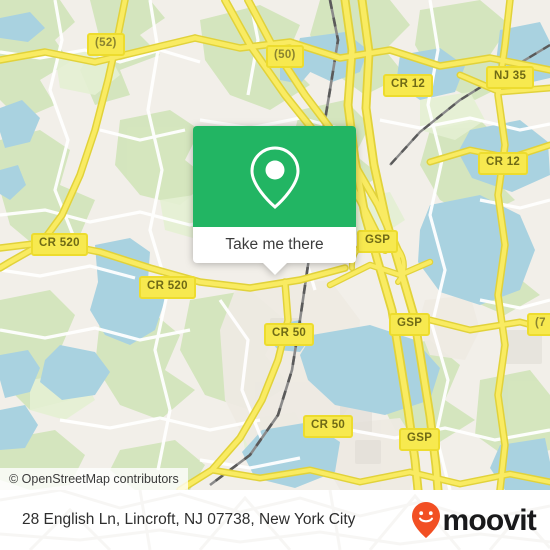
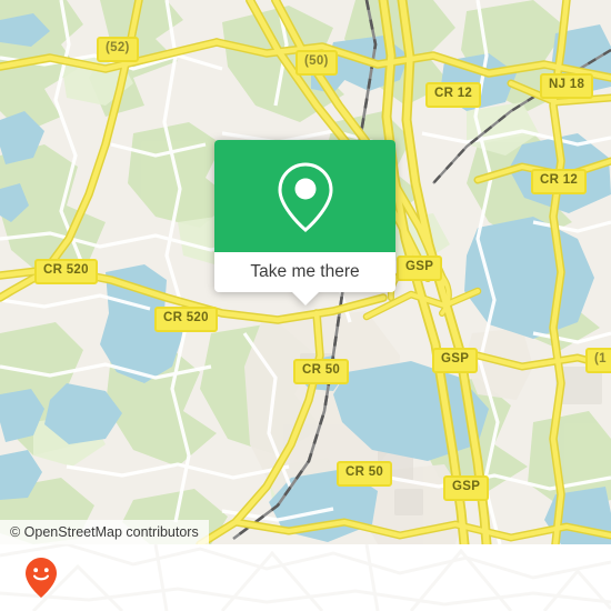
  (52)
  (50)
  CR 12
- NJ 35
+ NJ 18
  CR 12
  CR 520
  GSP
  CR 520
  CR 50
  GSP
- (7
+ (1
  CR 50
  GSP
  © OpenStreetMap contributors
  Take me there
- 28 English Ln, Lincroft, NJ 07738, New York City
- moovit
